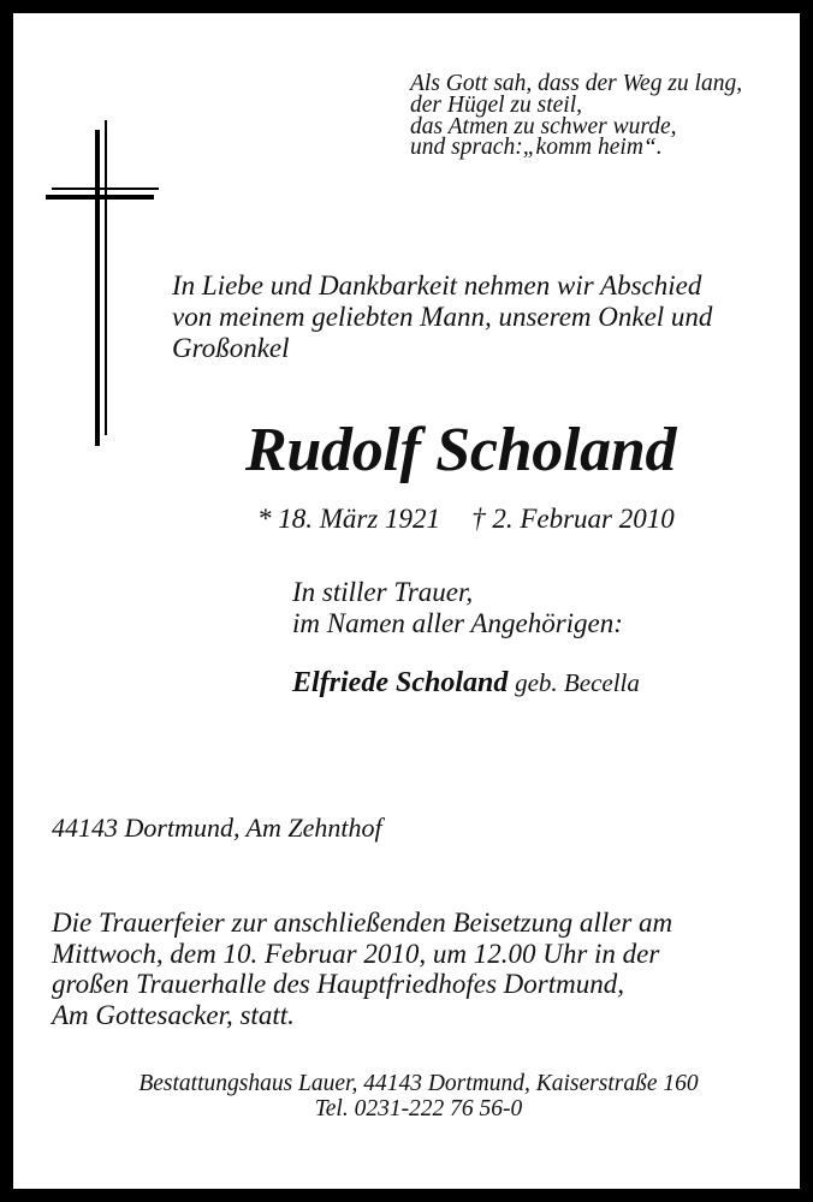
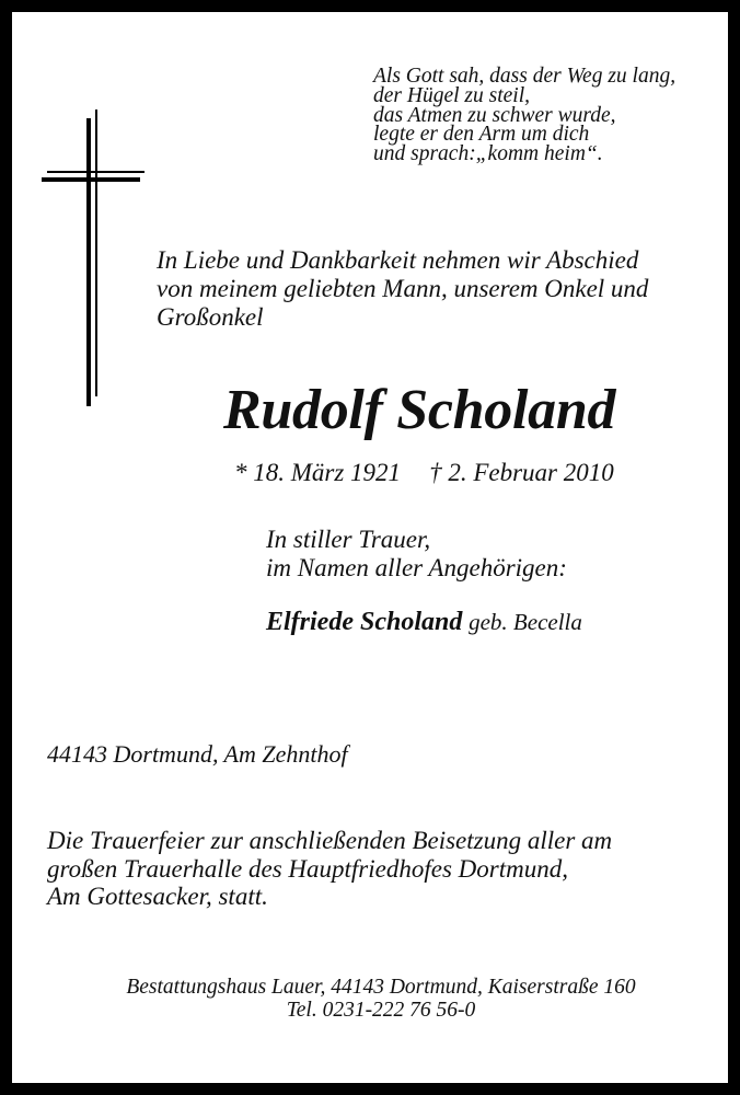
  Als Gott sah, dass der Weg zu lang,
  der Hügel zu steil,
  das Atmen zu schwer wurde,
+ legte er den Arm um dich
  und sprach:„komm heim“.
  In Liebe und Dankbarkeit nehmen wir Abschied
  von meinem geliebten Mann, unserem Onkel und
  Großonkel
  Rudolf Scholand
  * 18. März 1921 † 2. Februar 2010
  In stiller Trauer,
  im Namen aller Angehörigen:
  Elfriede Scholand geb. Becella
  44143 Dortmund, Am Zehnthof
  Die Trauerfeier zur anschließenden Beisetzung aller am
- Mittwoch, dem 10. Februar 2010, um 12.00 Uhr in der
  großen Trauerhalle des Hauptfriedhofes Dortmund,
  Am Gottesacker, statt.
  Bestattungshaus Lauer, 44143 Dortmund, Kaiserstraße 160
  Tel. 0231-222 76 56-0
